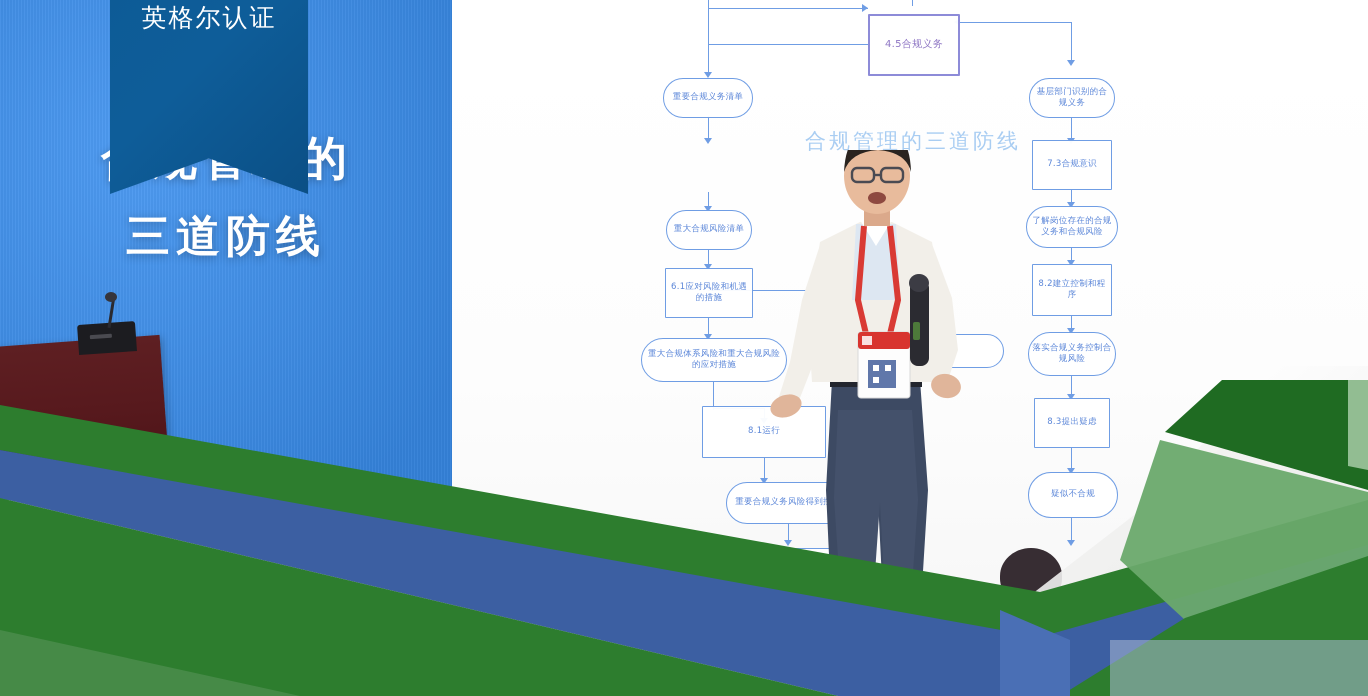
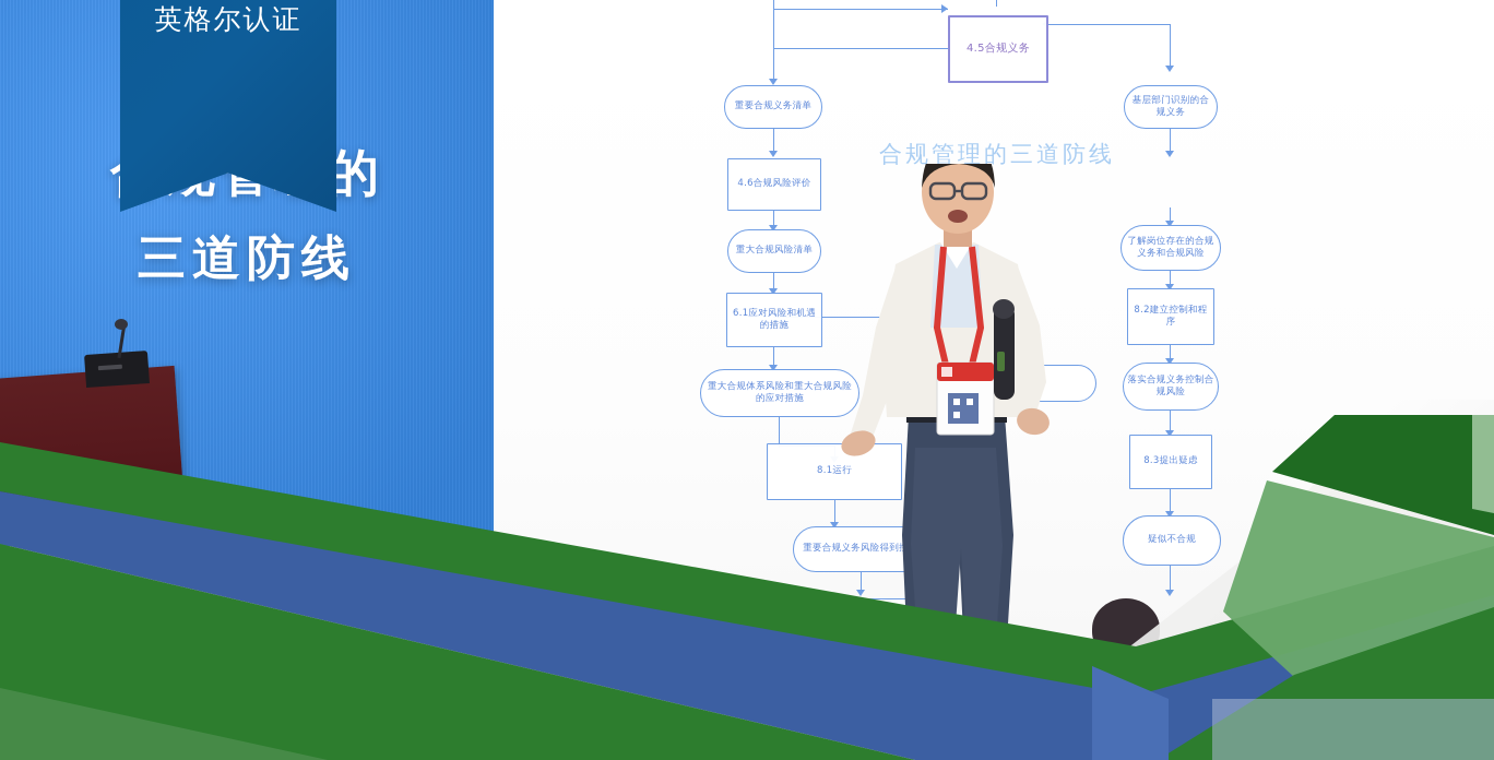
  合规管理的三道防线
  4.5合规义务
  重要合规义务清单
+ 4.6合规风险评价
  重大合规风险清单
  6.1应对风险和机遇的措施
  重大合规体系风险和重大合规风险的应对措施
  8.1运行
  重要合规义务风险得到
  基层部门识别的合规义务
- 7.3合规意识
  了解岗位存在的合规义务和合规风险
  8.2建立控制和程序
  落实合规义务控制合规风险
  三道防线
  英格尔认证
